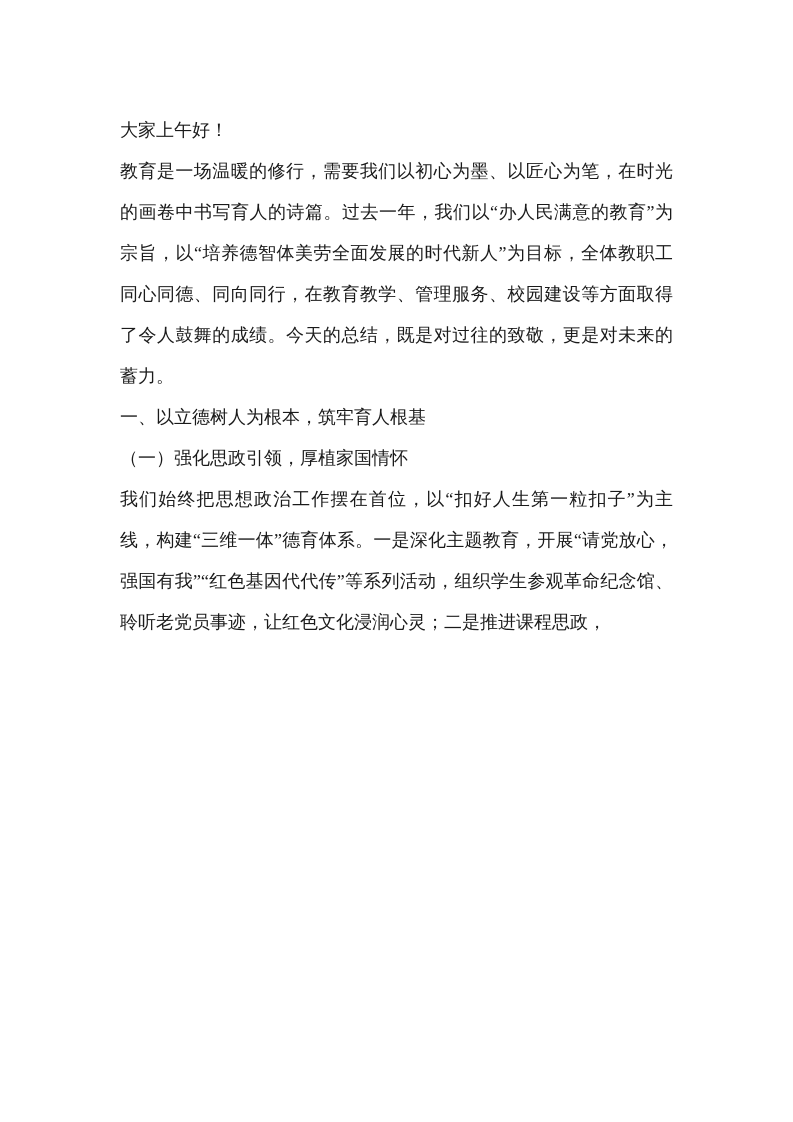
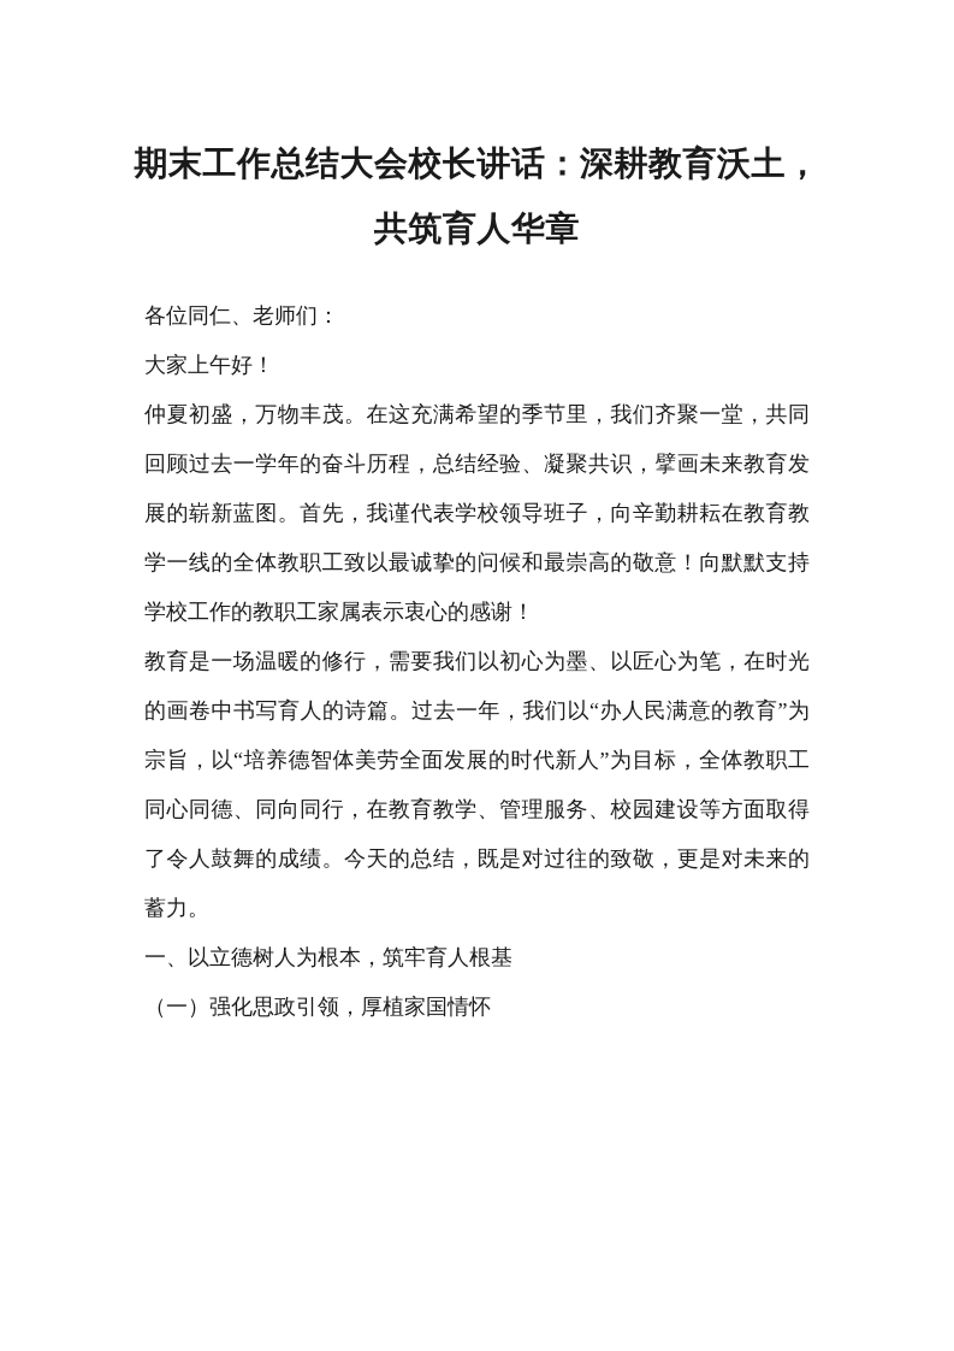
+ 期末工作总结大会校长讲话：深耕教育沃土，共筑育人华章
+ 各位同仁、老师们：
  大家上午好！
+ 仲夏初盛，万物丰茂。在这充满希望的季节里，我们齐聚一堂，共同回顾过去一学年的奋斗历程，总结经验、凝聚共识，擘画未来教育发展的崭新蓝图。首先，我谨代表学校领导班子，向辛勤耕耘在教育教学一线的全体教职工致以最诚挚的问候和最崇高的敬意！向默默支持学校工作的教职工家属表示衷心的感谢！
  教育是一场温暖的修行，需要我们以初心为墨、以匠心为笔，在时光的画卷中书写育人的诗篇。过去一年，我们以“办人民满意的教育”为宗旨，以“培养德智体美劳全面发展的时代新人”为目标，全体教职工同心同德、同向同行，在教育教学、管理服务、校园建设等方面取得了令人鼓舞的成绩。今天的总结，既是对过往的致敬，更是对未来的蓄力。
  一、以立德树人为根本，筑牢育人根基
  （一）强化思政引领，厚植家国情怀
- 我们始终把思想政治工作摆在首位，以“扣好人生第一粒扣子”为主线，构建“三维一体”德育体系。一是深化主题教育，开展“请党放心，强国有我”“红色基因代代传”等系列活动，组织学生参观革命纪念馆、聆听老党员事迹，让红色文化浸润心灵；二是推进课程思政，
